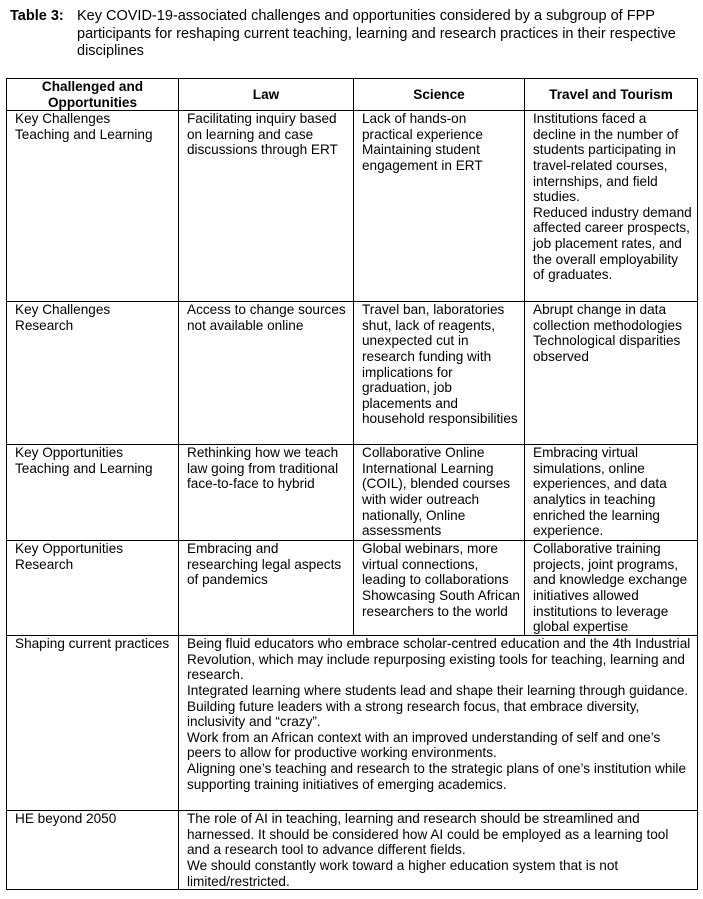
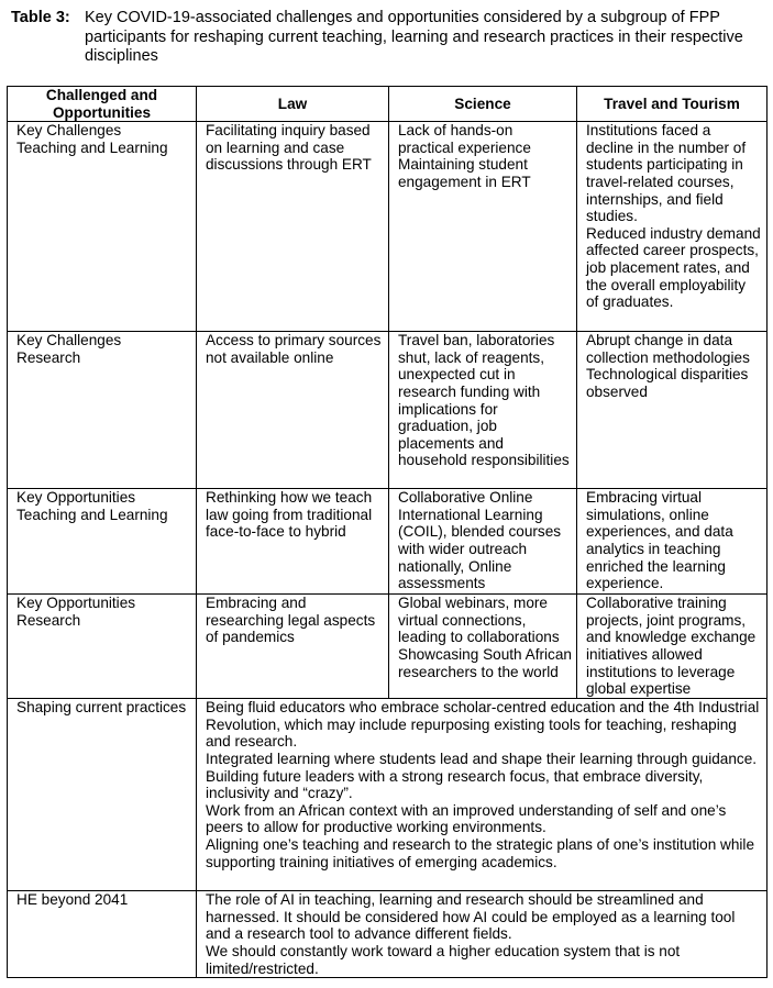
  Table 3:
  Key COVID-19-associated challenges and opportunities considered by a subgroup of FPP participants for reshaping current teaching, learning and research practices in their respective disciplines
  Challenged and Opportunities	Law	Science	Travel and Tourism
  Key Challenges Teaching and Learning	Facilitating inquiry based on learning and case discussions through ERT	Lack of hands-on practical experience Maintaining student engagement in ERT	Institutions faced a decline in the number of students participating in travel-related courses, internships, and field studies. Reduced industry demand affected career prospects, job placement rates, and the overall employability of graduates.
- Key Challenges Research	Access to change sources not available online	Travel ban, laboratories shut, lack of reagents, unexpected cut in research funding with implications for graduation, job placements and household responsibilities	Abrupt change in data collection methodologies Technological disparities observed
+ Key Challenges Research	Access to primary sources not available online	Travel ban, laboratories shut, lack of reagents, unexpected cut in research funding with implications for graduation, job placements and household responsibilities	Abrupt change in data collection methodologies Technological disparities observed
  Key Opportunities Teaching and Learning	Rethinking how we teach law going from traditional face-to-face to hybrid	Collaborative Online International Learning (COIL), blended courses with wider outreach nationally, Online assessments	Embracing virtual simulations, online experiences, and data analytics in teaching enriched the learning experience.
  Key Opportunities Research	Embracing and researching legal aspects of pandemics	Global webinars, more virtual connections, leading to collaborations Showcasing South African researchers to the world	Collaborative training projects, joint programs, and knowledge exchange initiatives allowed institutions to leverage global expertise
- Shaping current practices	Being fluid educators who embrace scholar-centred education and the 4th Industrial Revolution, which may include repurposing existing tools for teaching, learning and research. Integrated learning where students lead and shape their learning through guidance. Building future leaders with a strong research focus, that embrace diversity, inclusivity and “crazy”. Work from an African context with an improved understanding of self and one’s peers to allow for productive working environments. Aligning one’s teaching and research to the strategic plans of one’s institution while supporting training initiatives of emerging academics.
+ Shaping current practices	Being fluid educators who embrace scholar-centred education and the 4th Industrial Revolution, which may include repurposing existing tools for teaching, reshaping and research. Integrated learning where students lead and shape their learning through guidance. Building future leaders with a strong research focus, that embrace diversity, inclusivity and “crazy”. Work from an African context with an improved understanding of self and one’s peers to allow for productive working environments. Aligning one’s teaching and research to the strategic plans of one’s institution while supporting training initiatives of emerging academics.
- HE beyond 2050	The role of AI in teaching, learning and research should be streamlined and harnessed. It should be considered how AI could be employed as a learning tool and a research tool to advance different fields. We should constantly work toward a higher education system that is not limited/restricted.
+ HE beyond 2041	The role of AI in teaching, learning and research should be streamlined and harnessed. It should be considered how AI could be employed as a learning tool and a research tool to advance different fields. We should constantly work toward a higher education system that is not limited/restricted.
